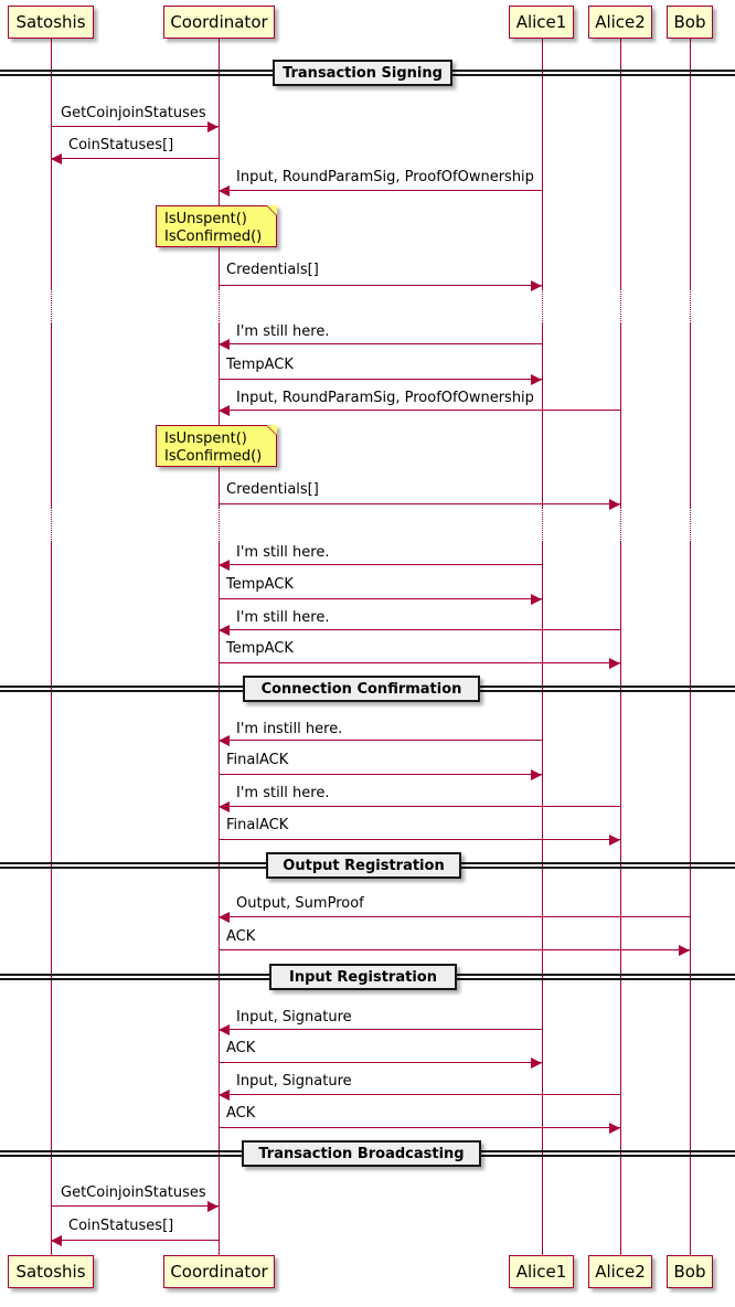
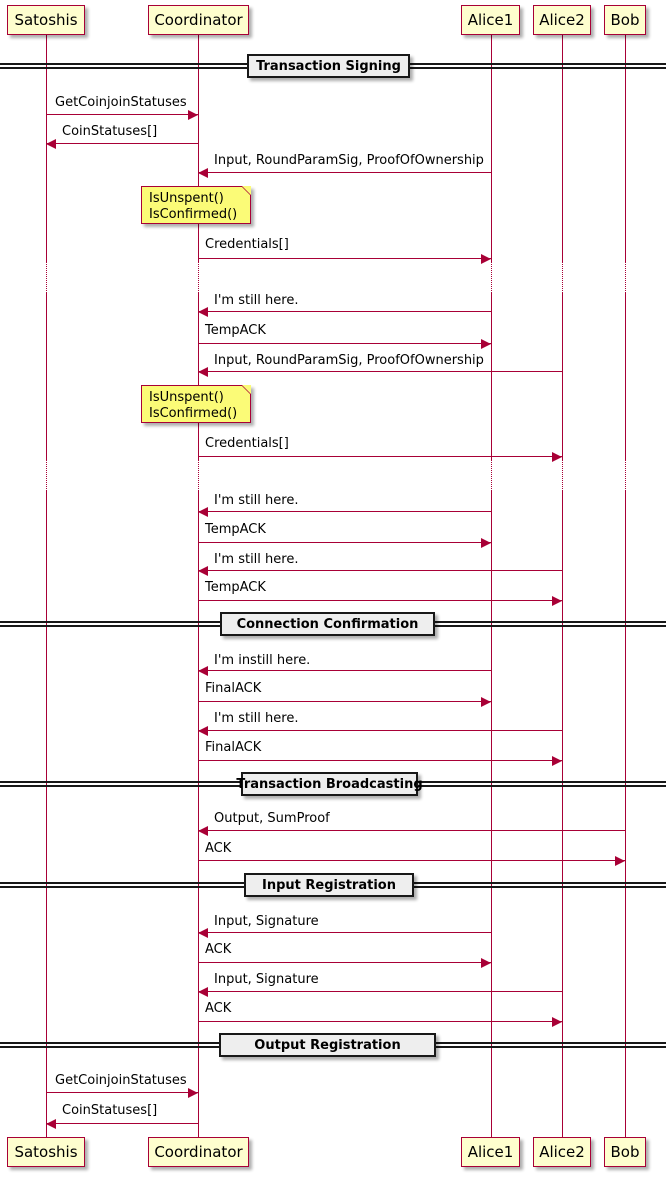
  Satoshis
  Satoshis
  Coordinator
  Coordinator
  Alice1
  Alice1
  Alice2
  Alice2
  Bob
  Bob
  Transaction Signing
  Connection Confirmation
- Output Registration
+ Transaction Broadcasting
  Input Registration
- Transaction Broadcasting
+ Output Registration
  GetCoinjoinStatuses
  CoinStatuses[]
  Input, RoundParamSig, ProofOfOwnership
  Credentials[]
  I'm still here.
  TempACK
  Input, RoundParamSig, ProofOfOwnership
  Credentials[]
  I'm still here.
  TempACK
  I'm still here.
  TempACK
  I'm instill here.
  FinalACK
  I'm still here.
  FinalACK
  Output, SumProof
  ACK
  Input, Signature
  ACK
  Input, Signature
  ACK
  GetCoinjoinStatuses
  CoinStatuses[]
  IsUnspent()
  IsConfirmed()
  IsUnspent()
  IsConfirmed()
